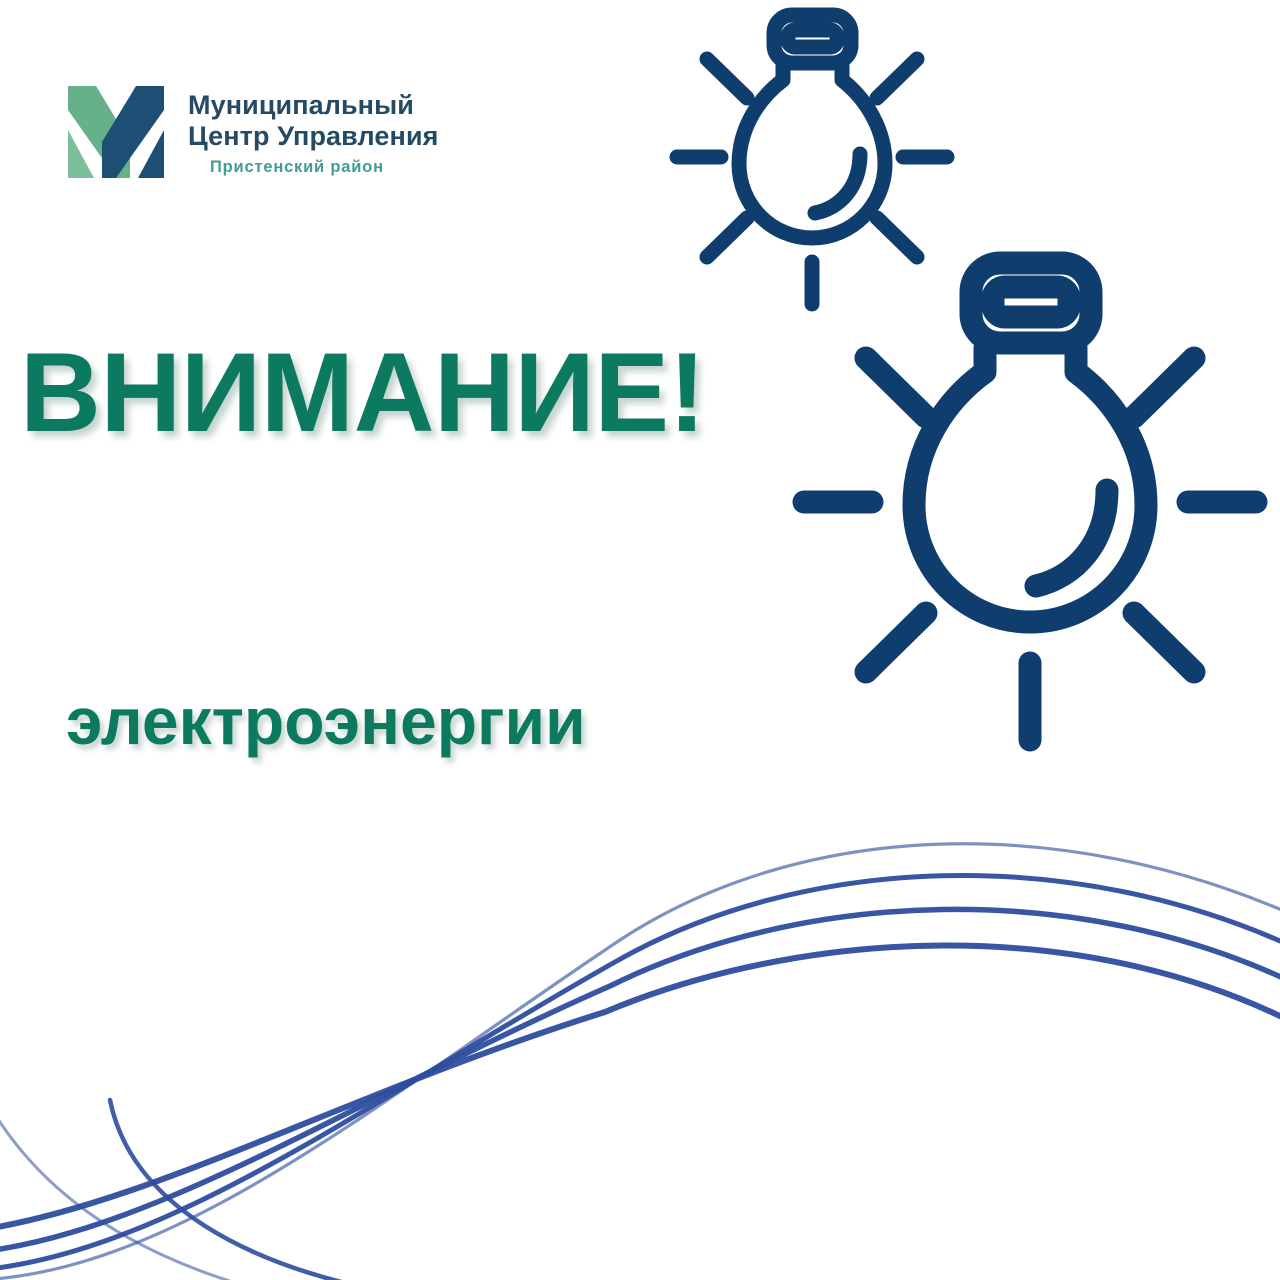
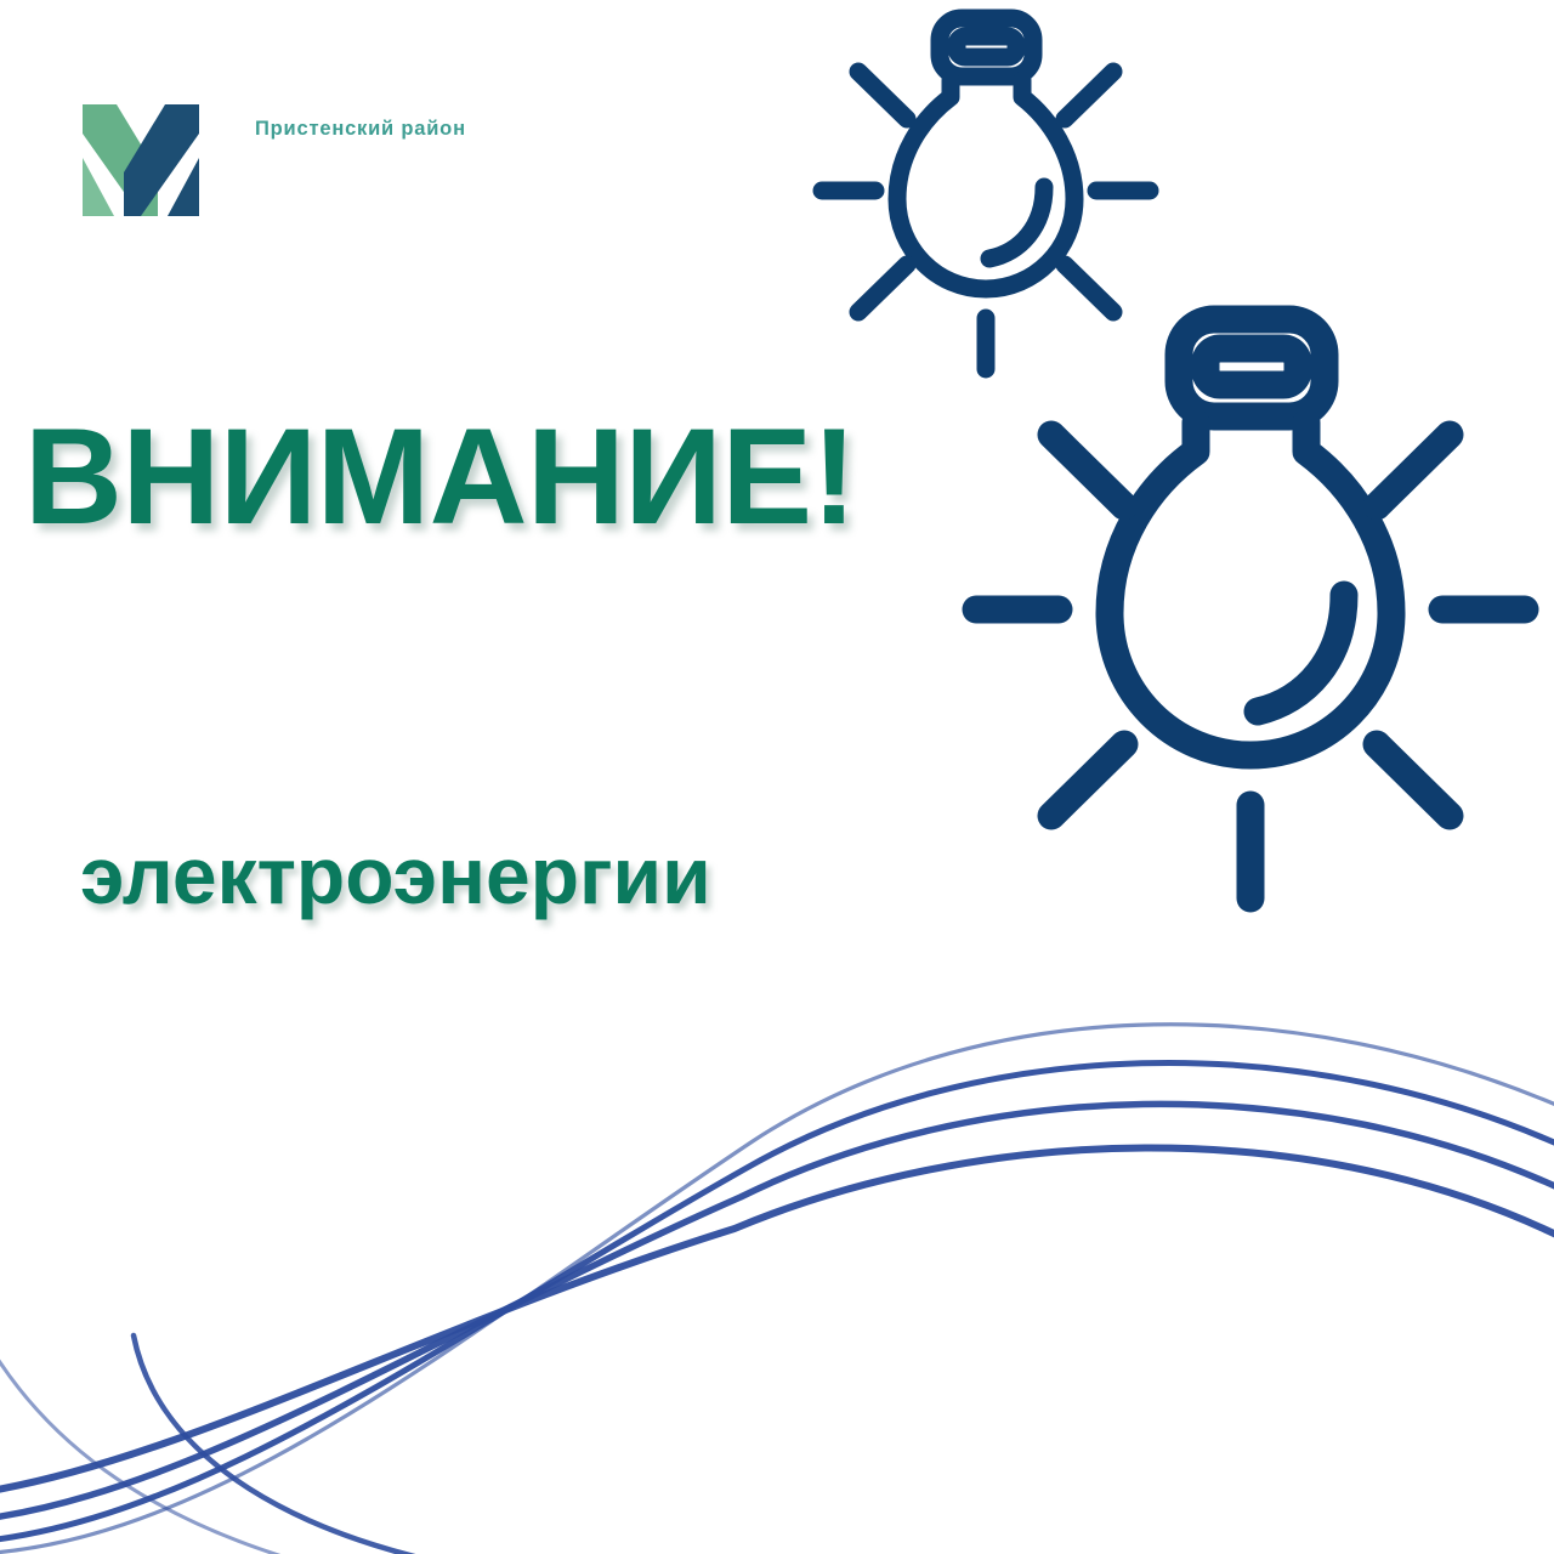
- Муниципальный
- Центр Управления
  Пристенский район
  ВНИМАНИЕ!
  электроэнергии
